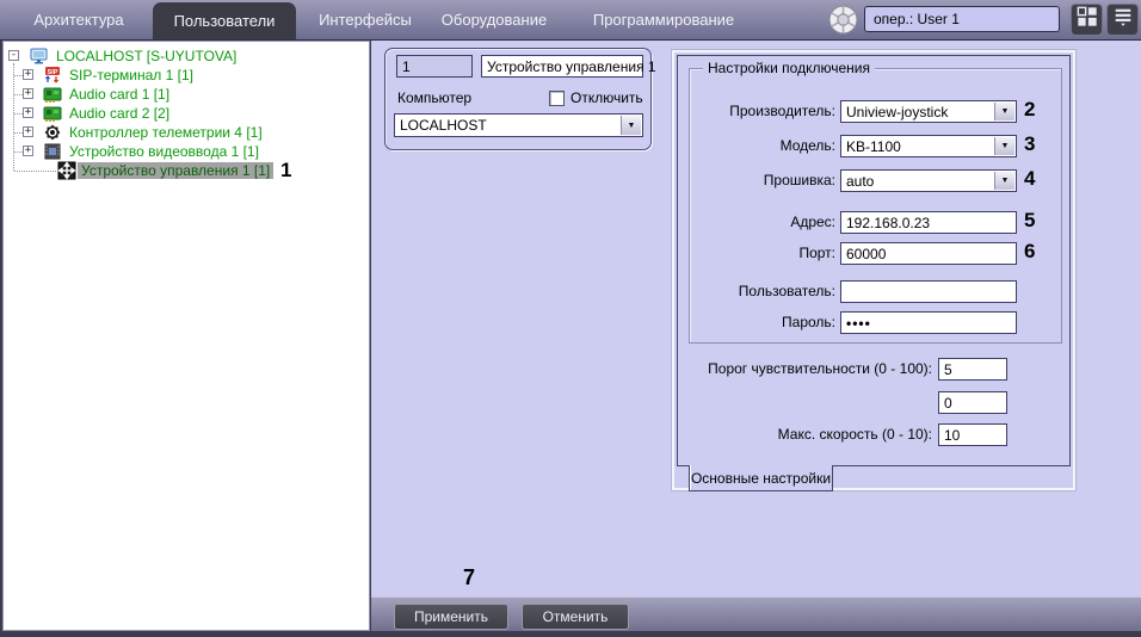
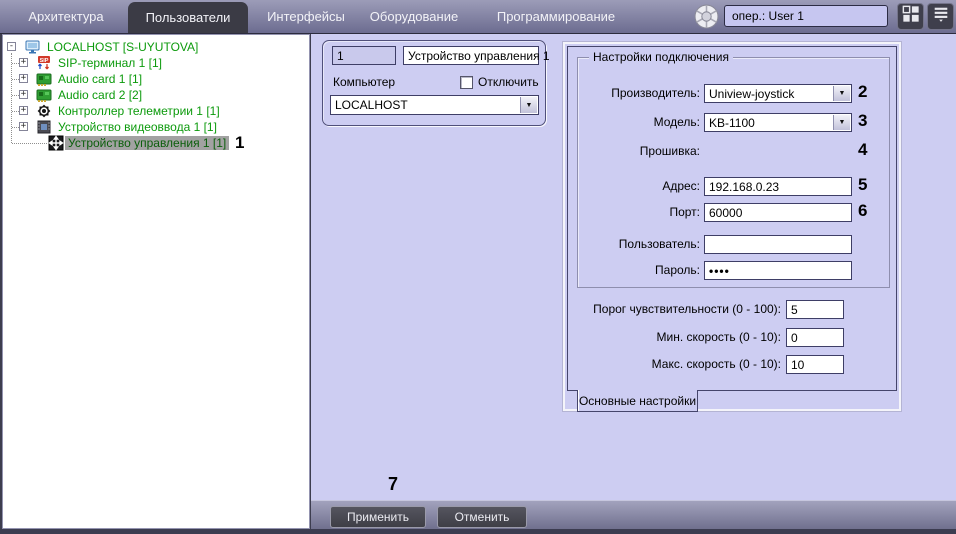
  Архитектура
  Пользователи
  Интерфейсы
  Оборудование
  Программирование
  опер.: User 1
  -
  LOCALHOST [S-UYUTOVA]
  +
  SIP-терминал 1 [1]
  +
  Audio card 1 [1]
  +
  Audio card 2 [2]
  +
- Контроллер телеметрии 4 [1]
+ Контроллер телеметрии 1 [1]
  +
  Устройство видеоввода 1 [1]
  Устройство управления 1 [1]
  1
  1
  Устройство управления 1
  Компьютер
  Отключить
  LOCALHOST
  Настройки подключения
  Производитель:
  Uniview-joystick
  2
  Модель:
  KB-1100
  3
  Прошивка:
- auto
  4
  Адрес:
  192.168.0.23
  5
  Порт:
  60000
  6
  Пользователь:
  Пароль:
  ••••
  Порог чувствительности (0 - 100):
  5
+ Мин. скорость (0 - 10):
  0
  Макс. скорость (0 - 10):
  10
  Основные настройки
  Применить
  Отменить
  7
